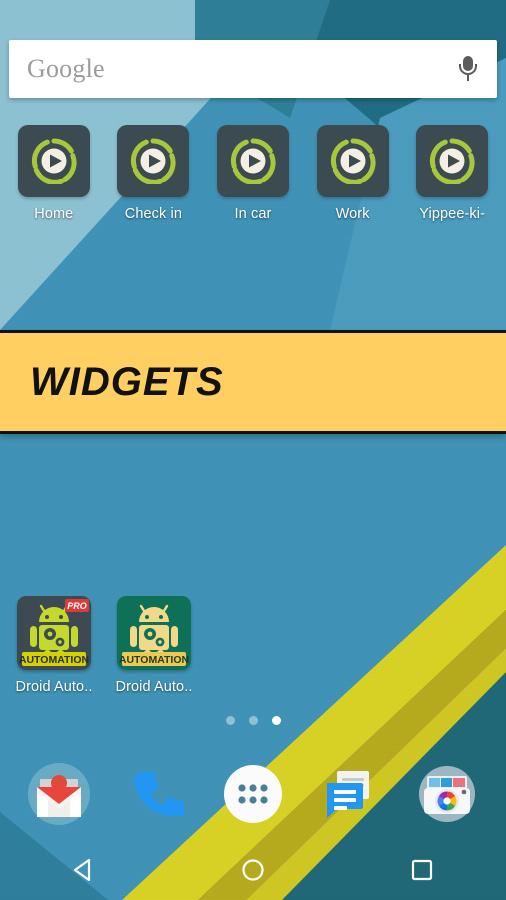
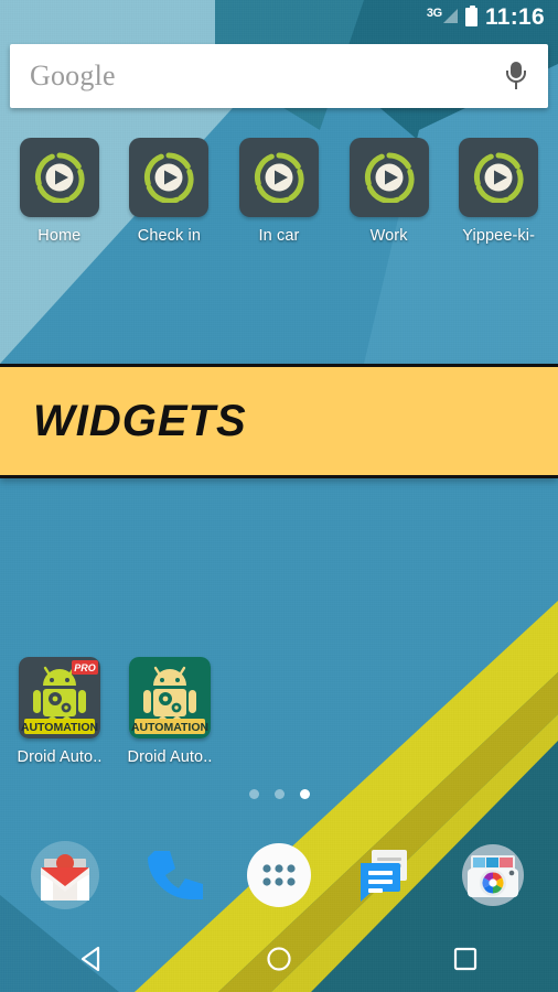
+ 3G
+ 11:16
  Google
  Home
  Check in
  In car
  Work
  Yippee-ki-
  WIDGETS
  AUTOMATION
  PRO
  Droid Auto..
  AUTOMATION
  Droid Auto..
